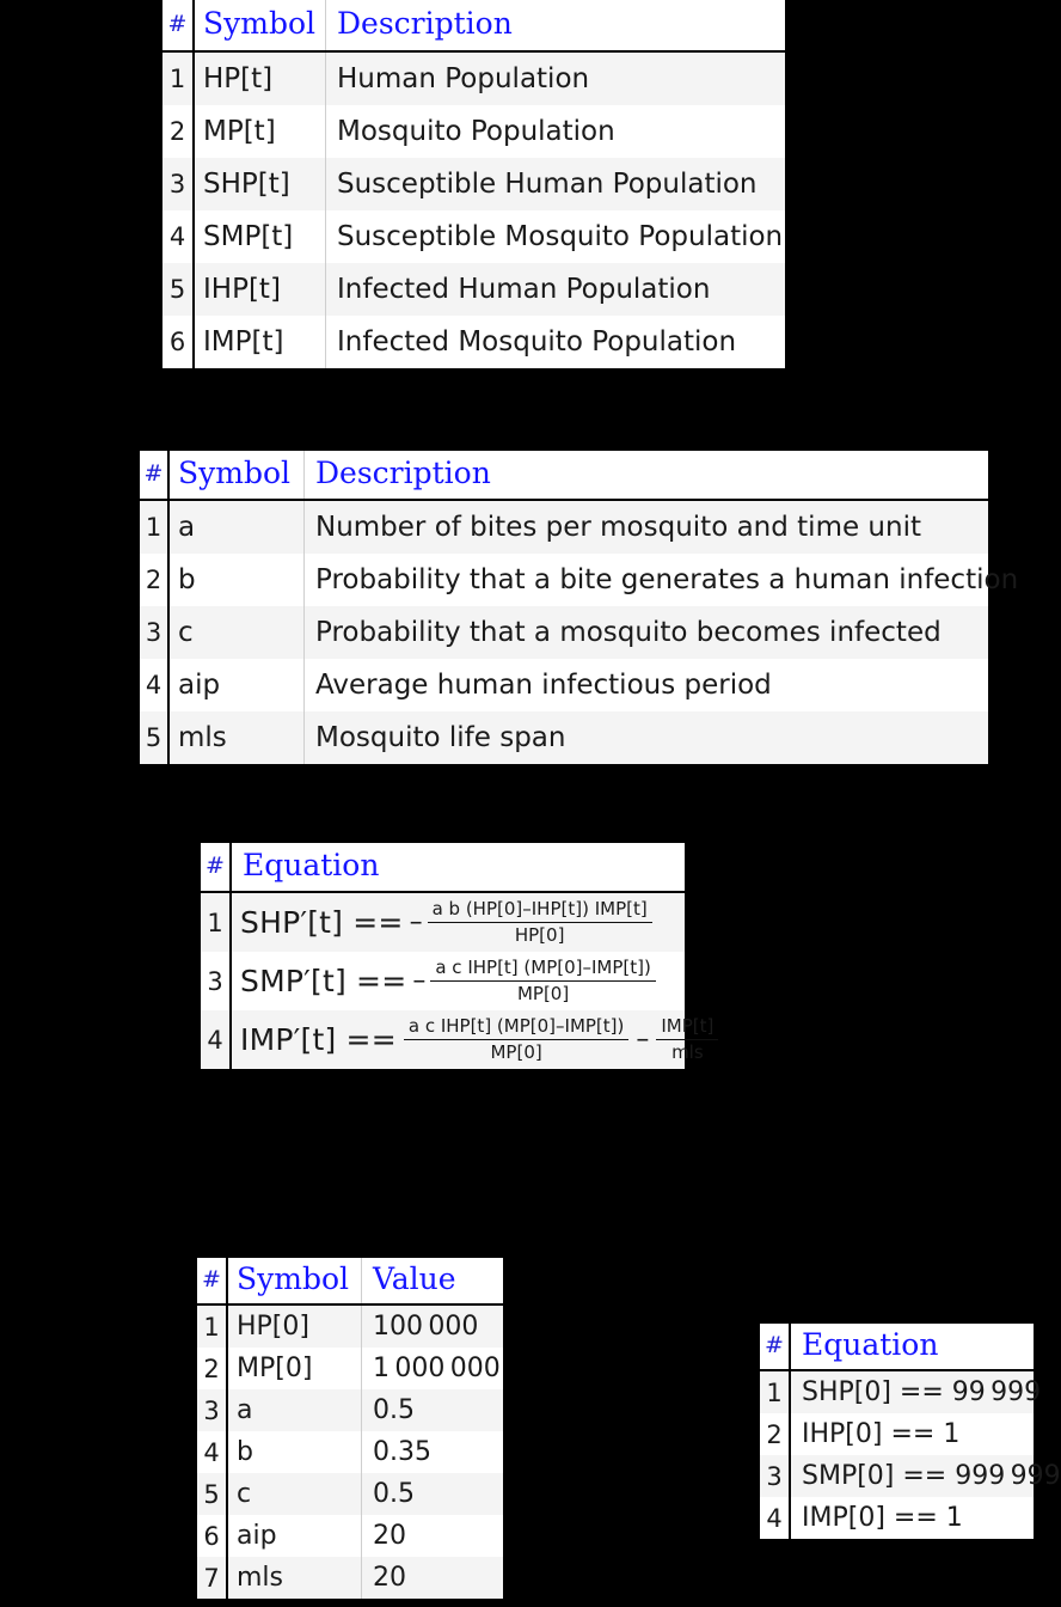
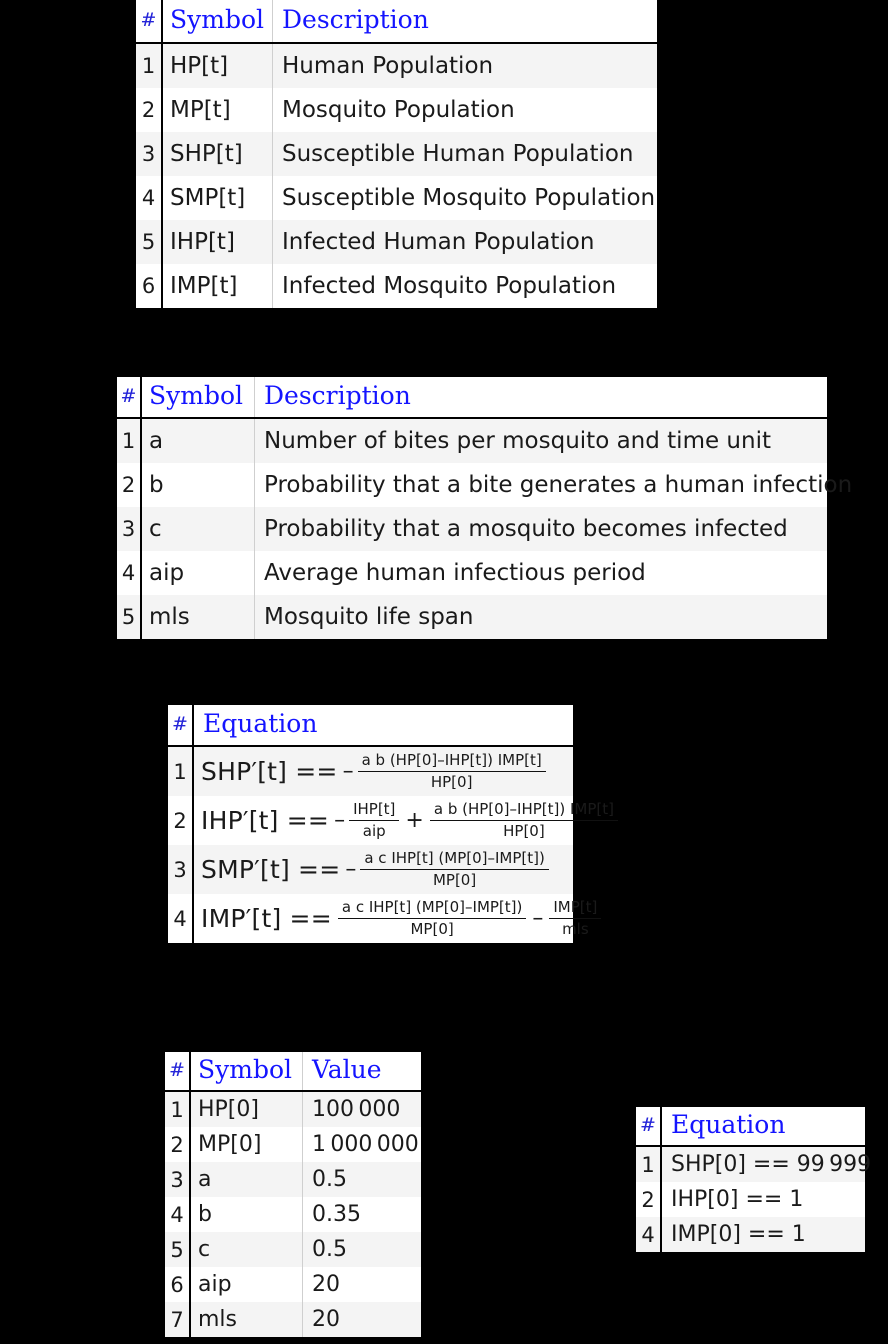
  #	Symbol	Description
  1	HP[t]	Human Population
  2	MP[t]	Mosquito Population
  3	SHP[t]	Susceptible Human Population
  4	SMP[t]	Susceptible Mosquito Population
  5	IHP[t]	Infected Human Population
  6	IMP[t]	Infected Mosquito Population
  #	Symbol	Description
  1	a	Number of bites per mosquito and time unit
  2	b	Probability that a bite generates a human infection
  3	c	Probability that a mosquito becomes infected
  4	aip	Average human infectious period
  5	mls	Mosquito life span
  #	Equation
  1	SHP′[t] == – a b (HP[0]–IHP[t]) IMP[t] HP[0]
+ 2	IHP′[t] == – IHP[t] aip + a b (HP[0]–IHP[t]) IMP[t] HP[0]
  3	SMP′[t] == – a c IHP[t] (MP[0]–IMP[t]) MP[0]
  4	IMP′[t] == a c IHP[t] (MP[0]–IMP[t]) MP[0] – IMP[t] mls
  #	Symbol	Value
  1	HP[0]	100 000
  2	MP[0]	1 000 000
  3	a	0.5
  4	b	0.35
  5	c	0.5
  6	aip	20
  7	mls	20
  #	Equation
  1	SHP[0] == 99 999
  2	IHP[0] == 1
- 3	SMP[0] == 999 999
  4	IMP[0] == 1
